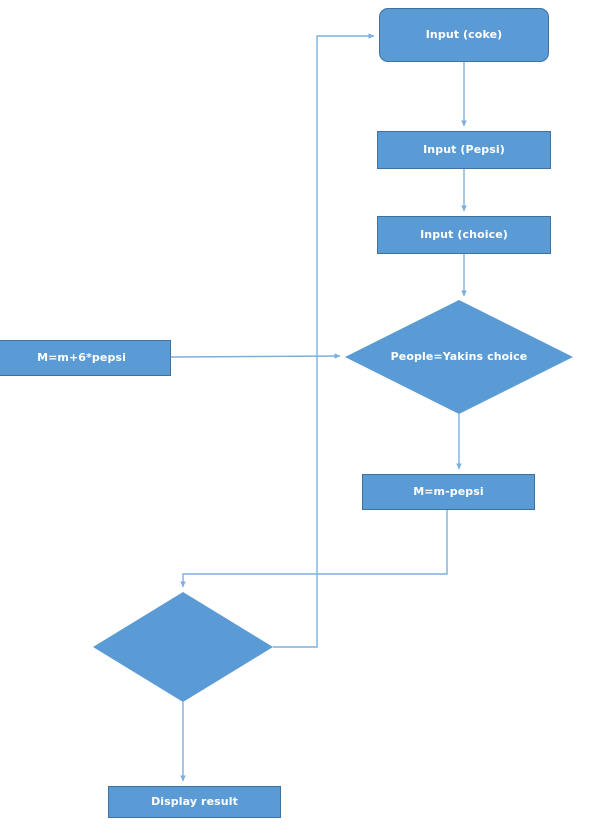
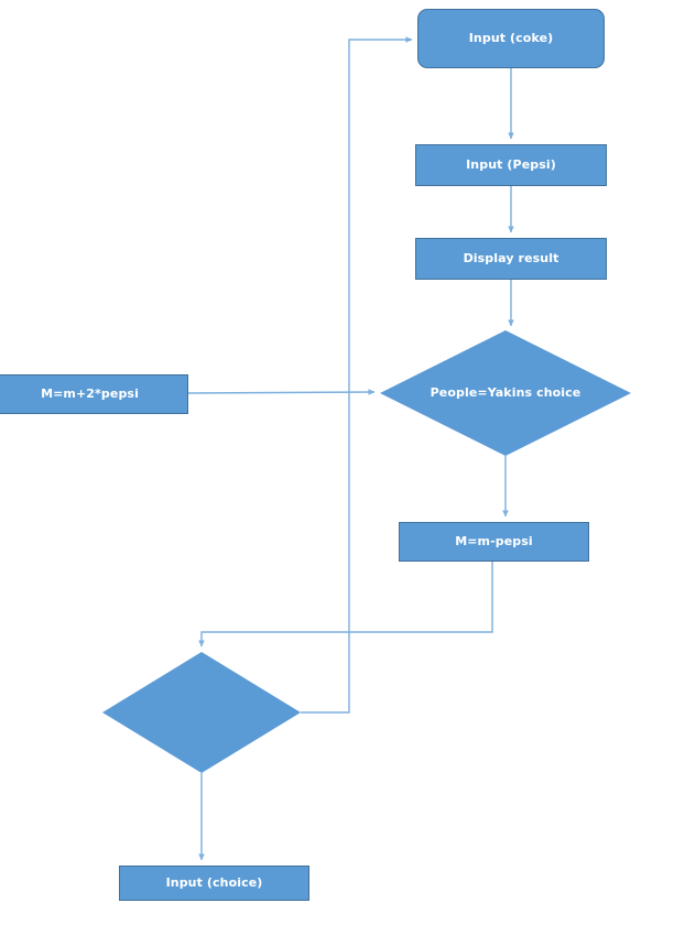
  Input (coke)
  Input (Pepsi)
- Input (choice)
+ Display result
  People=Yakins choice
- M=m+6*pepsi
+ M=m+2*pepsi
  M=m-pepsi
- Display result
+ Input (choice)
